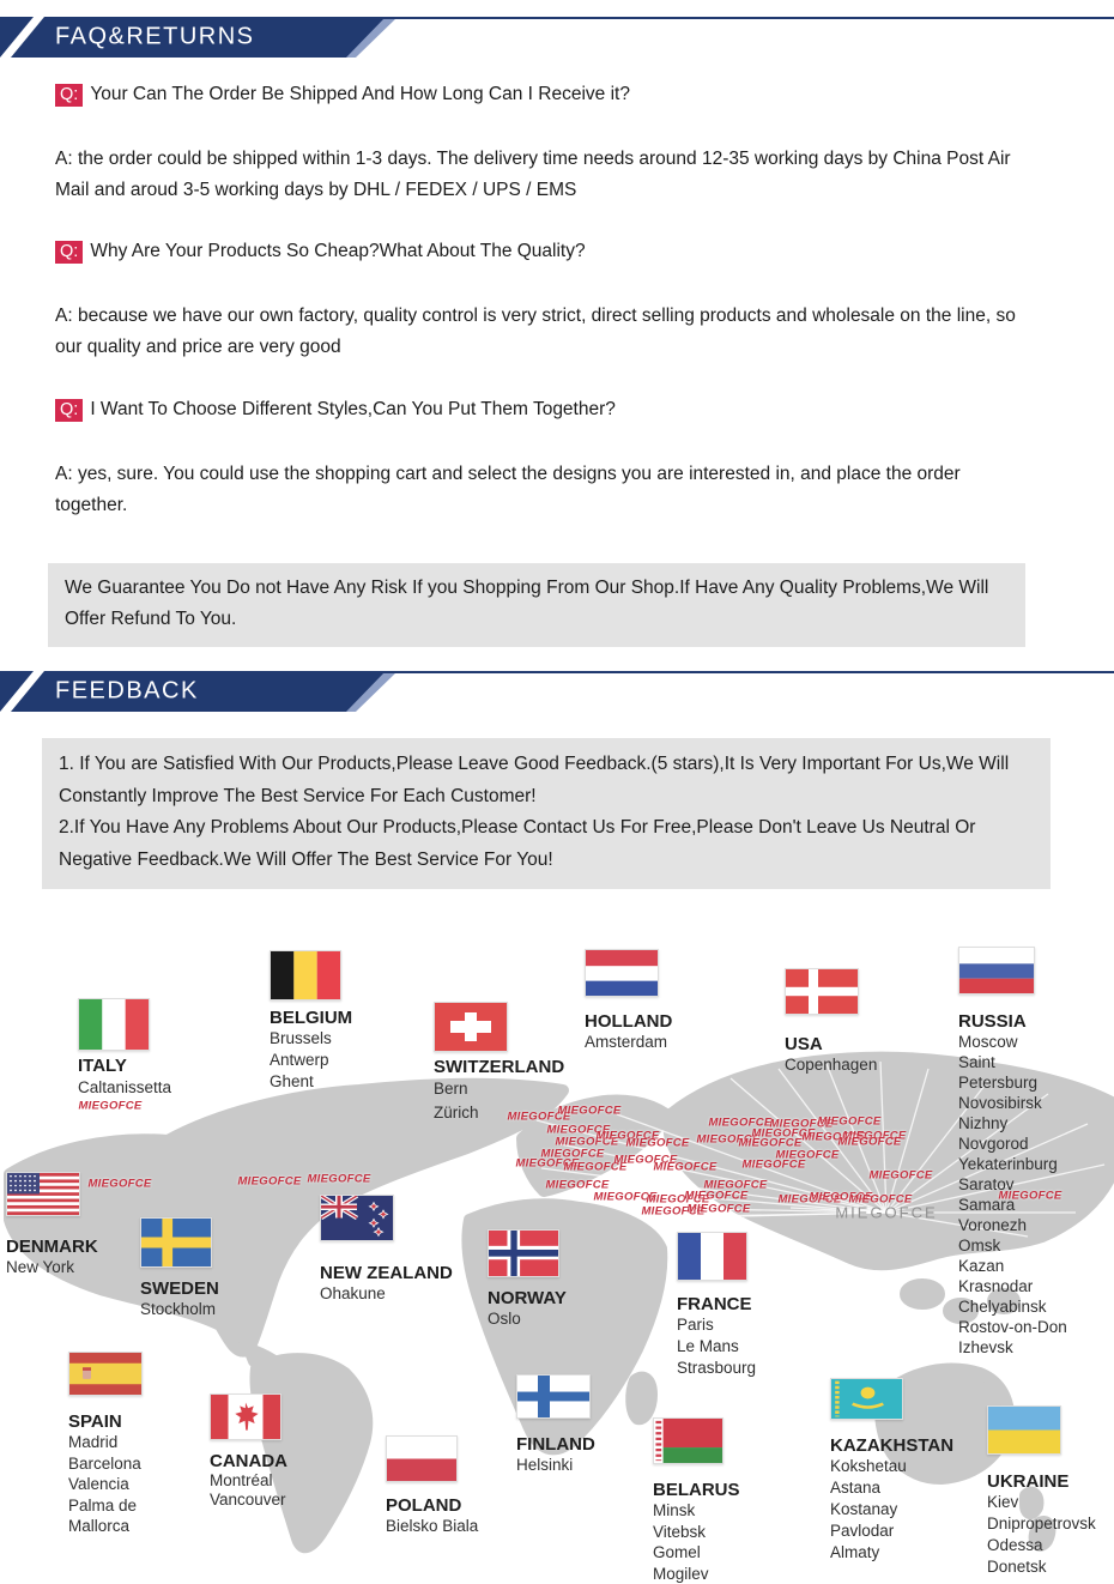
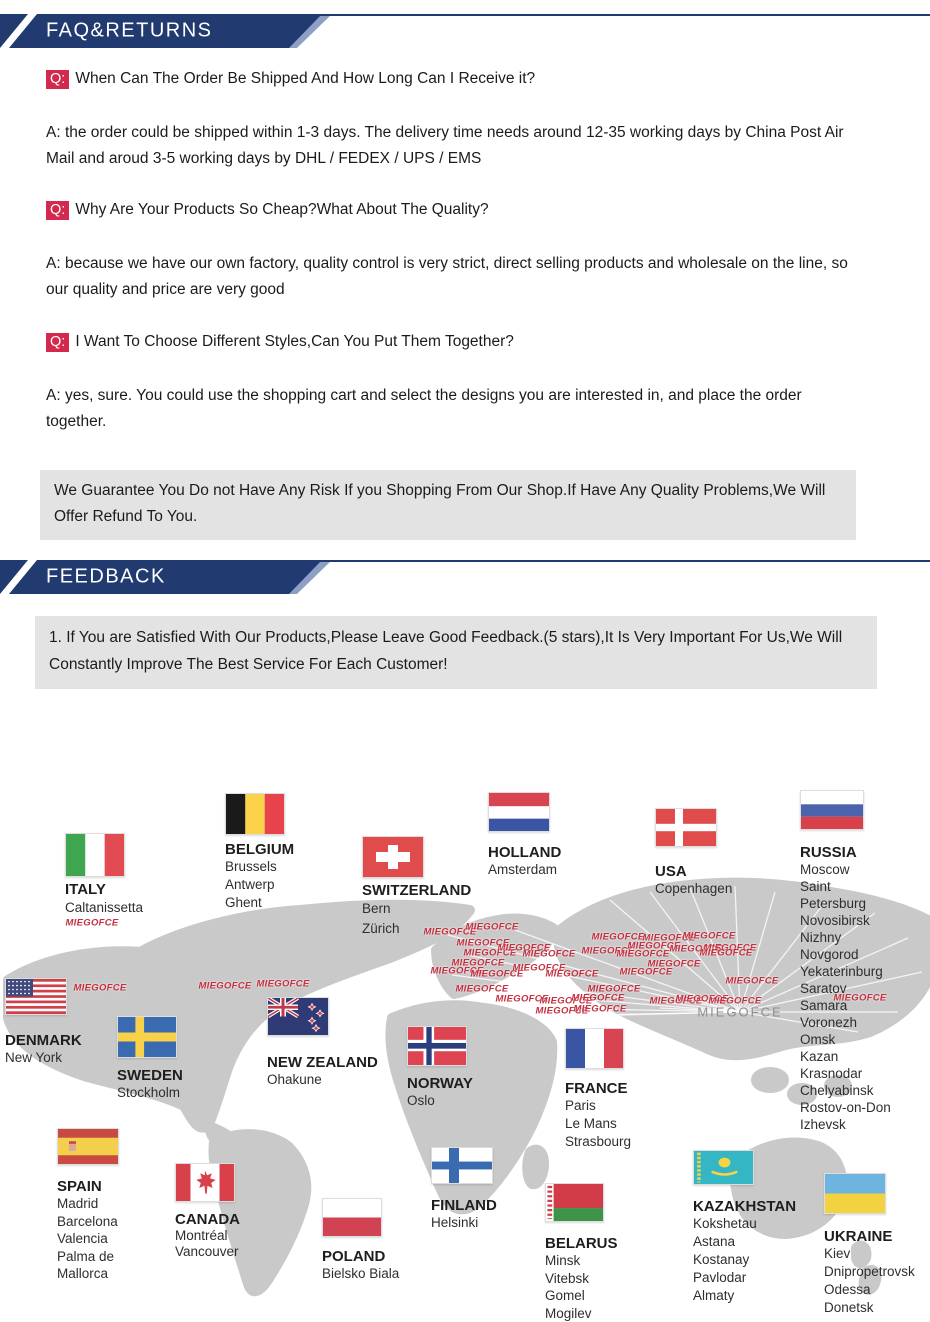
  FAQ&RETURNS
  Q:
- Your Can The Order Be Shipped And How Long Can I Receive it?
+ When Can The Order Be Shipped And How Long Can I Receive it?
  A: the order could be shipped within 1-3 days. The delivery time needs around 12-35 working days by China Post Air Mail and aroud 3-5 working days by DHL / FEDEX / UPS / EMS
  Q:
  Why Are Your Products So Cheap?What About The Quality?
  A: because we have our own factory, quality control is very strict, direct selling products and wholesale on the line, so our quality and price are very good
  Q:
  I Want To Choose Different Styles,Can You Put Them Together?
  A: yes, sure. You could use the shopping cart and select the designs you are interested in, and place the order together.
  We Guarantee You Do not Have Any Risk If you Shopping From Our Shop.If Have Any Quality Problems,We Will Offer Refund To You.
  FEEDBACK
  1. If You are Satisfied With Our Products,Please Leave Good Feedback.(5 stars),It Is Very Important For Us,We Will Constantly Improve The Best Service For Each Customer!
- 2.If You Have Any Problems About Our Products,Please Contact Us For Free,Please Don't Leave Us Neutral Or Negative Feedback.We Will Offer The Best Service For You!
  MIEGOFCE
  MIEGOFCE
  MIEGOFCE
  MIEGOFCE
  MIEGOFCE
  MIEGOFCE
  MIEGOFCE
  MIEGOFCE
  MIEGOFCE
  MIEGOFCE
  MIEGOFCE
  MIEGOFCE
  MIEGOFCE
  MIEGOFCE
  MIEGOFCE
  MIEGOFCE
  MIEGOFCE
  MIEGOFCE
  MIEGOFCE
  MIEGOFCE
  MIEGOFCE
  MIEGOFCE
  MIEGOFCE
  MIEGOFCE
  MIEGOFCE
  MIEGOFCE
  MIEGOFCE
  MIEGOFCE
  MIEGOFCE
  MIEGOFCE
  MIEGOFCE
  MIEGOFCE
  MIEGOFCE
  MIEGOFCE
  MIEGOFCE
  MIEGOFCE
  MIEGOFCE
  MIEGOFCE
  MIEGOFCE
  ITALY
  Caltanissetta
  BELGIUM
  Brussels
  Antwerp
  Ghent
  SWITZERLAND
  Bern
  Zürich
  HOLLAND
  Amsterdam
  USA
  Copenhagen
  RUSSIA
  Moscow
  Saint Petersburg
  Novosibirsk
  Nizhny Novgorod
  Yekaterinburg
  Saratov
  Samara
  Voronezh
  Omsk
  Kazan
  Krasnodar
  Chelyabinsk
  Rostov-on-Don
  Izhevsk
  DENMARK
  New York
  SWEDEN
  Stockholm
  NEW ZEALAND
  Ohakune
  NORWAY
  Oslo
  FRANCE
  Paris
  Le Mans
  Strasbourg
  SPAIN
  Madrid
  Barcelona
  Valencia
  Palma de Mallorca
  CANADA
  Montréal
  Vancouver
  POLAND
  Bielsko Biala
  FINLAND
  Helsinki
  BELARUS
  Minsk
  Vitebsk
  Gomel
  Mogilev
  KAZAKHSTAN
  Kokshetau
  Astana
  Kostanay
  Pavlodar
  Almaty
  UKRAINE
  Kiev
  Dnipropetrovsk
  Odessa
  Donetsk
